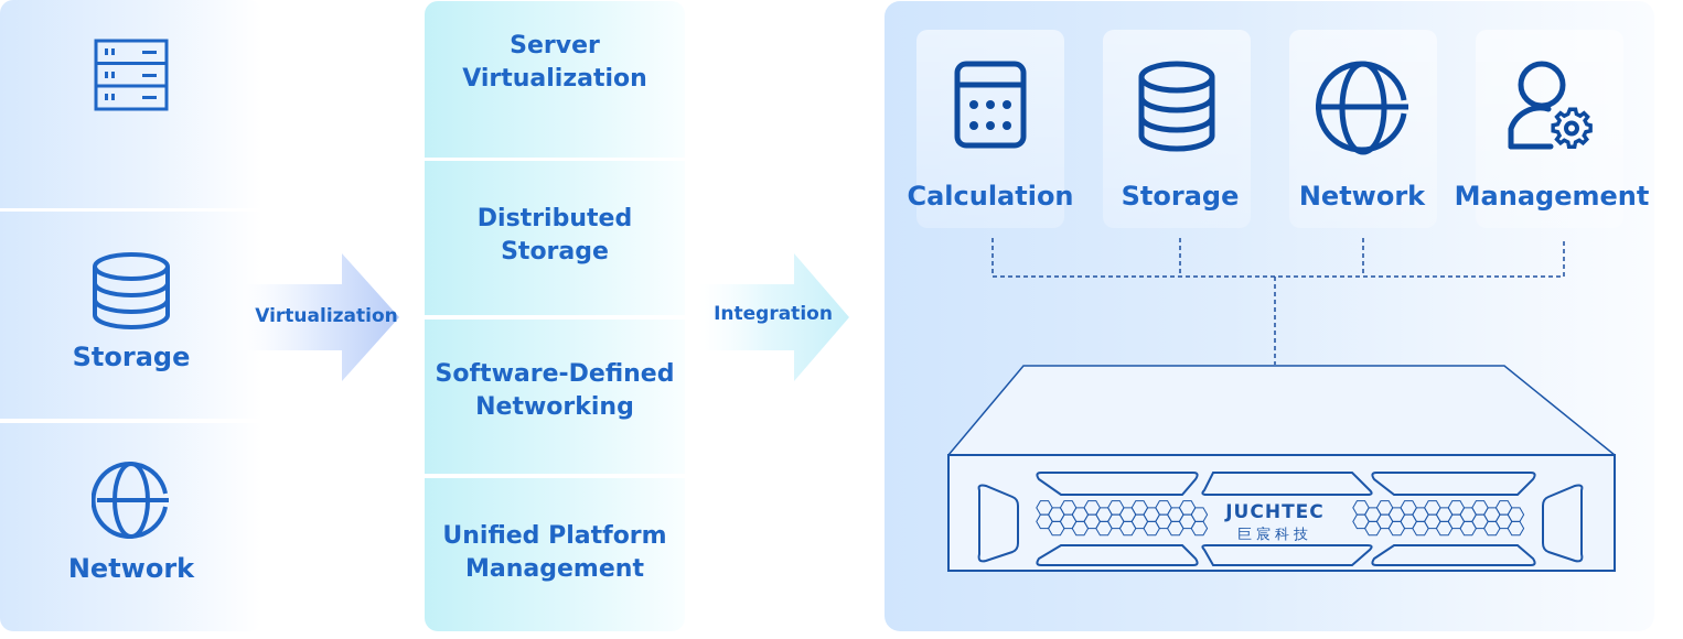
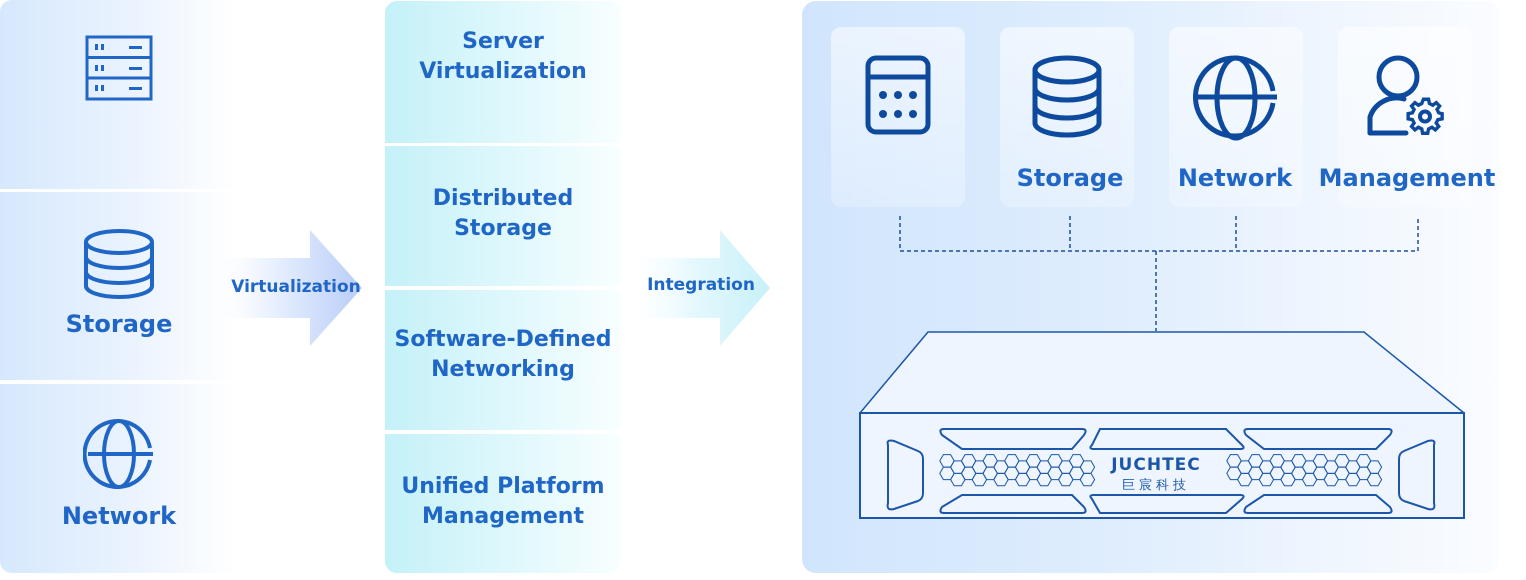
  Storage
  Network
  Virtualization
  Server
  Virtualization
  Distributed
  Storage
  Software-Defined
  Networking
  Unified Platform
  Management
  Integration
- Calculation
  Storage
  Network
  Management
  JUCHTEC
  巨宸科技
